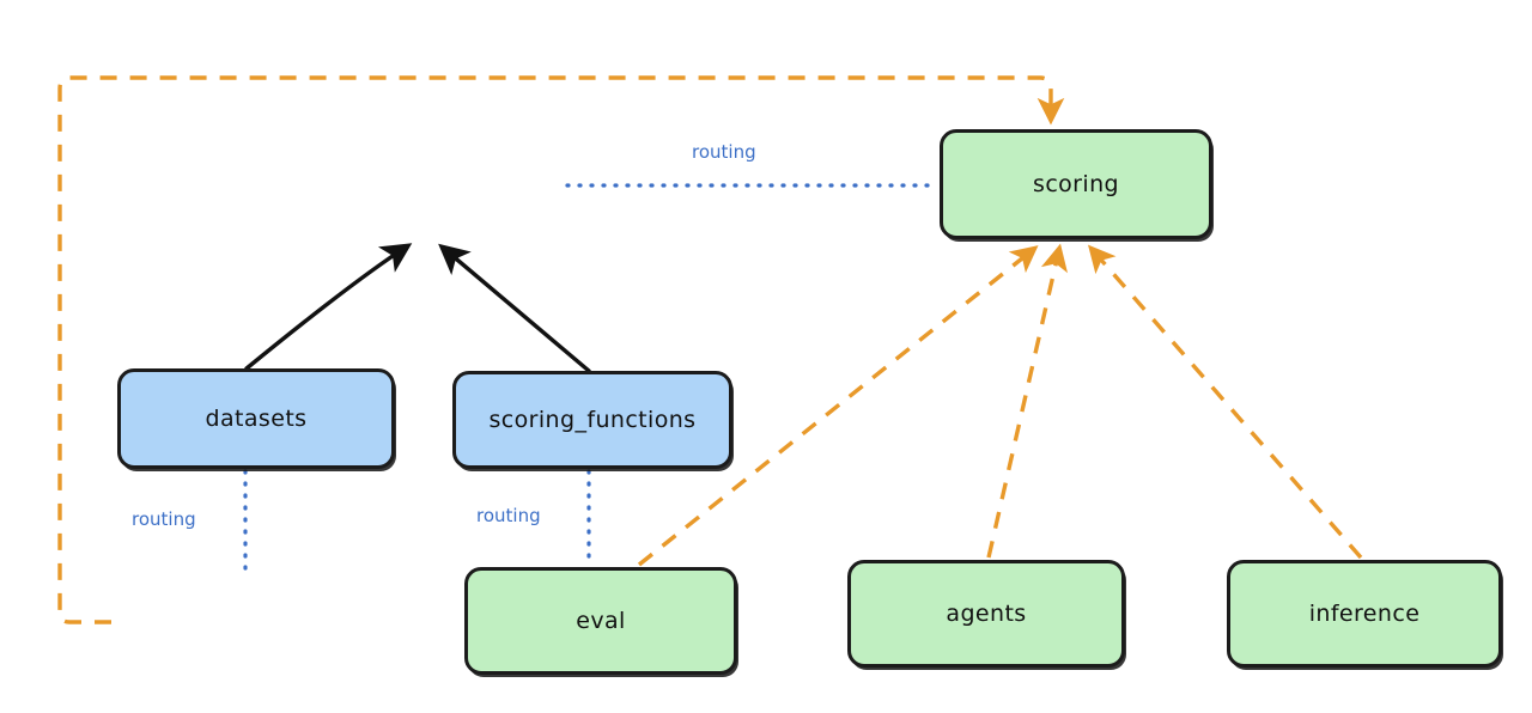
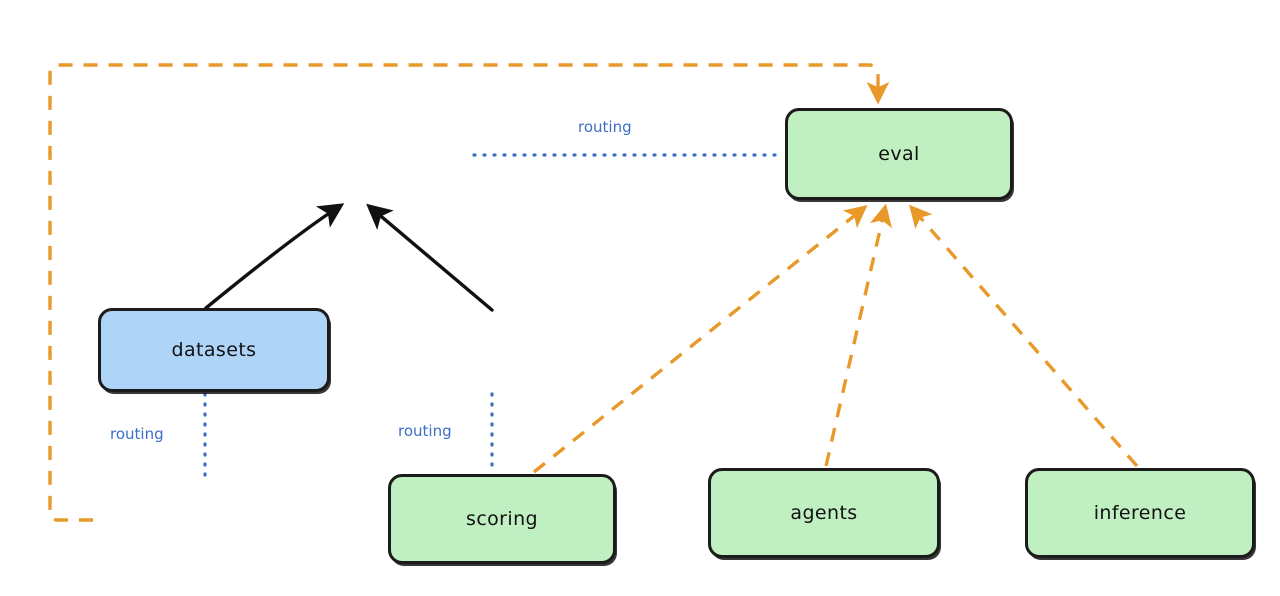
- scoring
+ eval
  datasets
- scoring_functions
- eval
+ scoring
  agents
  inference
  routing
  routing
  routing
